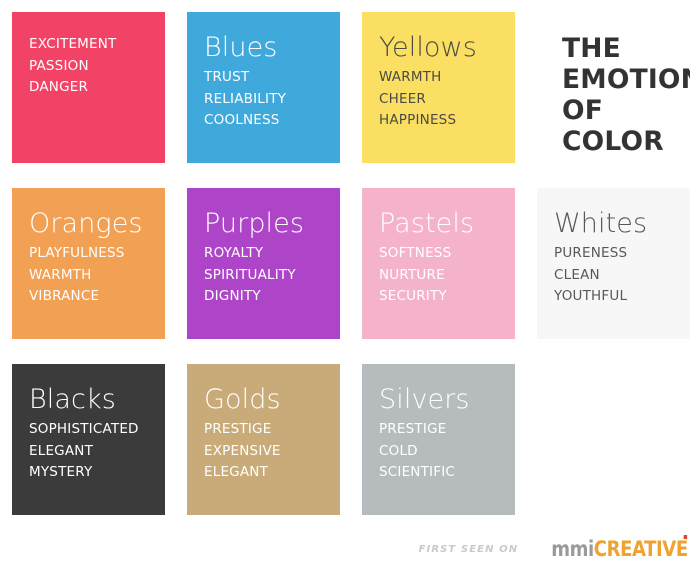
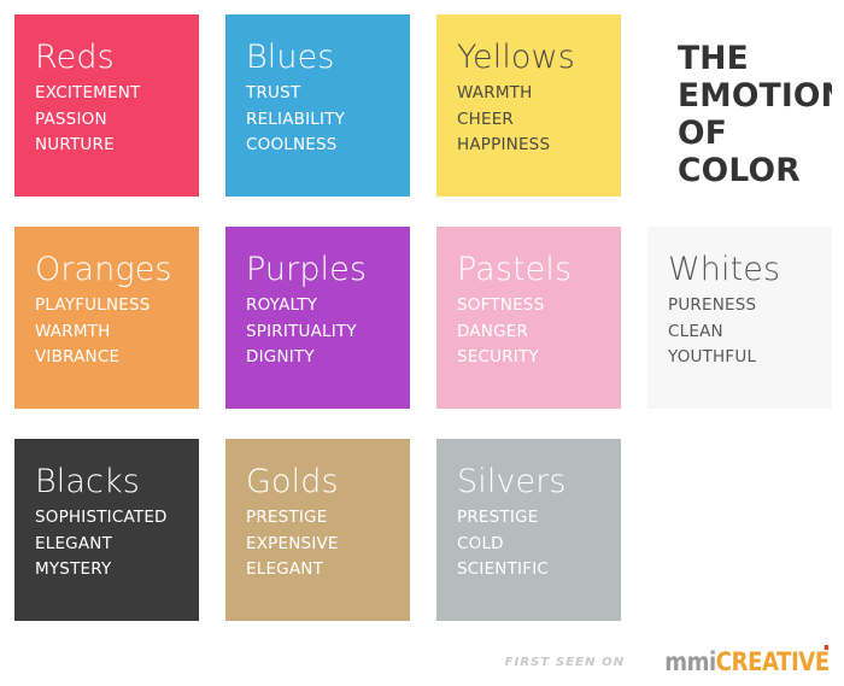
+ Reds
  EXCITEMENT
  PASSION
- DANGER
+ NURTURE
  Blues
  TRUST
  RELIABILITY
  COOLNESS
  Yellows
  WARMTH
  CHEER
  HAPPINESS
  THE
  EMOTIO
  OF
  COLOR
  Oranges
  PLAYFULNESS
  WARMTH
  VIBRANCE
  Purples
  ROYALTY
  SPIRITUALITY
  DIGNITY
  Pastels
  SOFTNESS
- NURTURE
+ DANGER
  SECURITY
  Whites
  PURENESS
  CLEAN
  YOUTHFUL
  Blacks
  SOPHISTICATED
  ELEGANT
  MYSTERY
  Golds
  PRESTIGE
  EXPENSIVE
  ELEGANT
  Silvers
  PRESTIGE
  COLD
  SCIENTIFIC
  FIRST SEEN ON
  mmi
  CREATIVE
